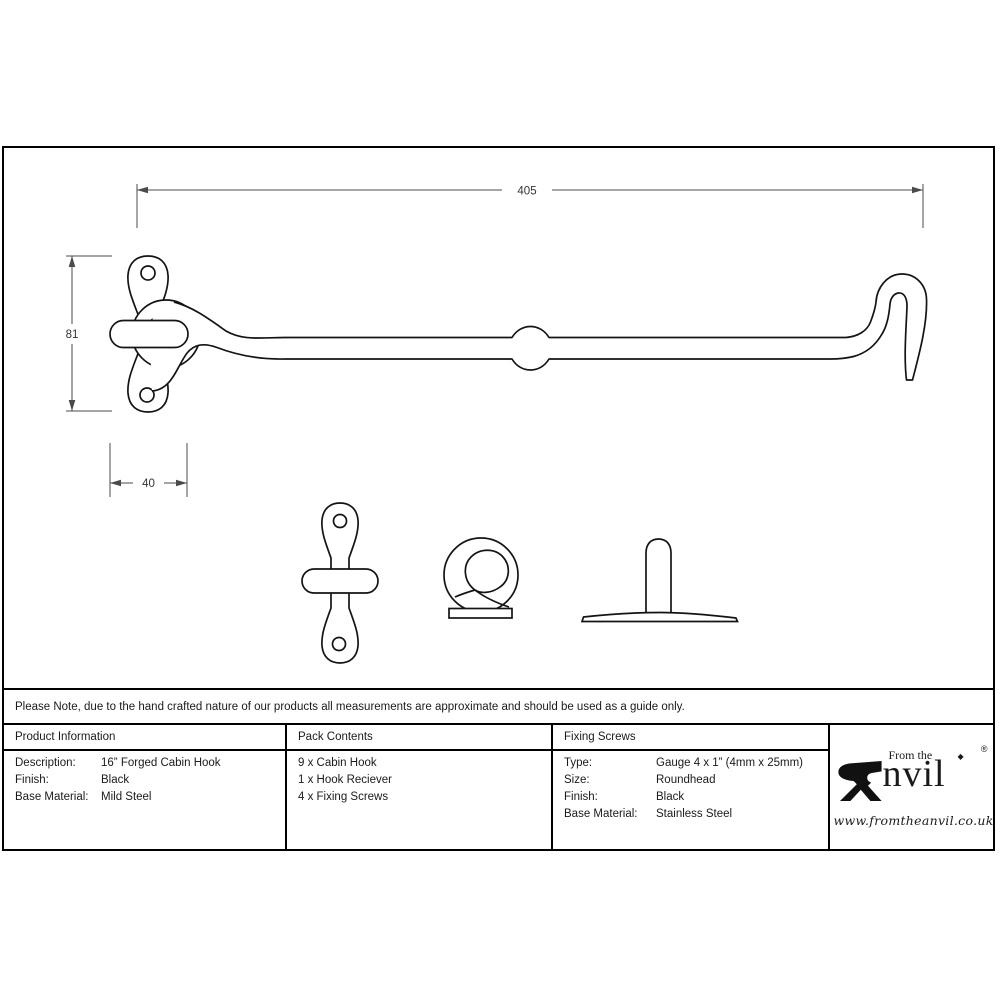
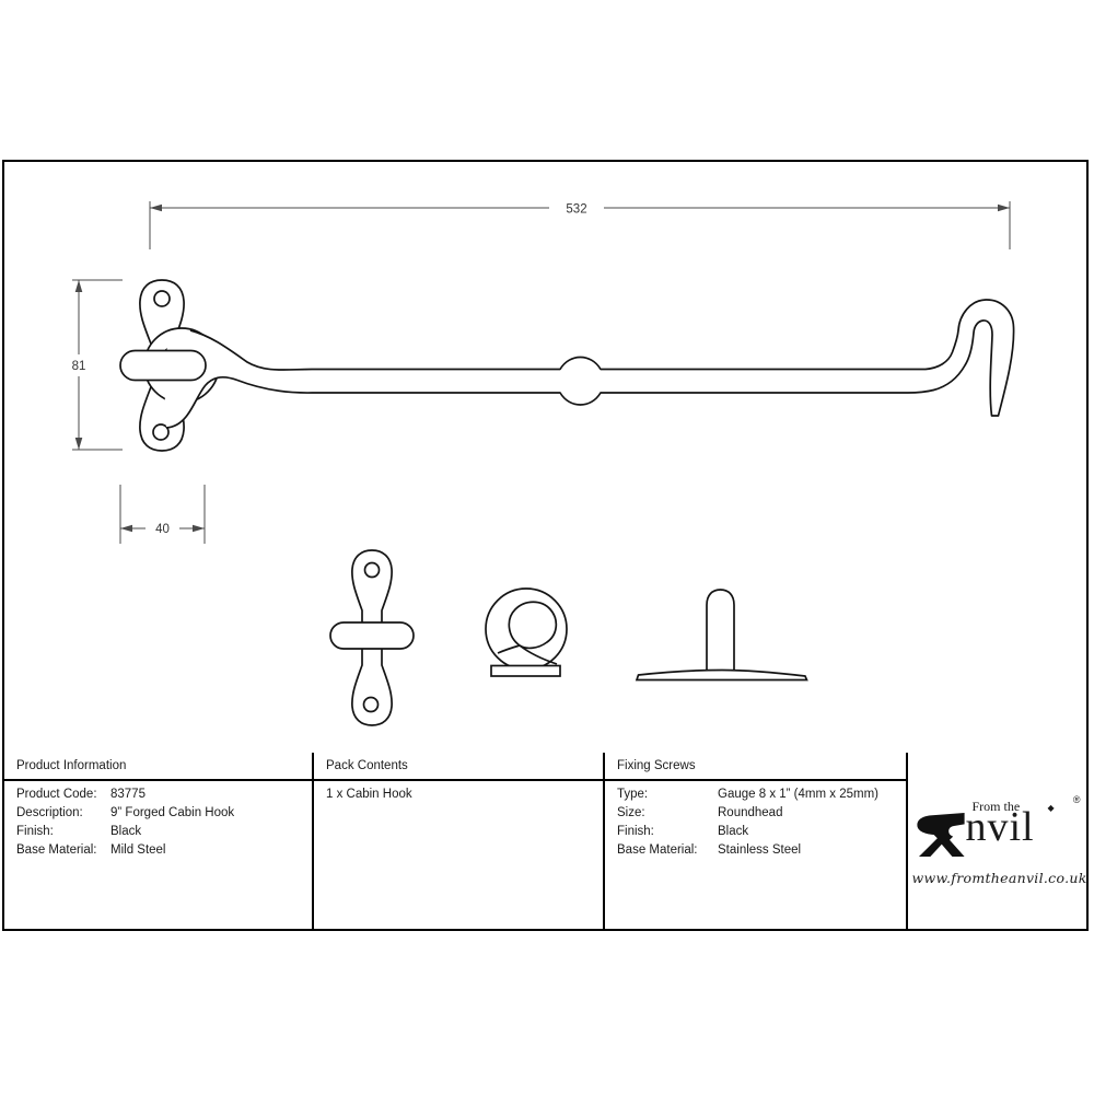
- 405
+ 532
  81
  40
- Please Note, due to the hand crafted nature of our products all measurements are approximate and should be used as a guide only.
  Product Information
  Pack Contents
  Fixing Screws
  From the
  ◆
  ®
  nvil
  www.fromtheanvil.co.uk
+ Product Code:
+ 83775
  Description:
- 16” Forged Cabin Hook
+ 9” Forged Cabin Hook
  Finish:
  Black
  Base Material:
  Mild Steel
- 9 x Cabin Hook
+ 1 x Cabin Hook
- 1 x Hook Reciever
- 4 x Fixing Screws
  Type:
- Gauge 4 x 1” (4mm x 25mm)
+ Gauge 8 x 1” (4mm x 25mm)
  Size:
  Roundhead
  Finish:
  Black
  Base Material:
  Stainless Steel
